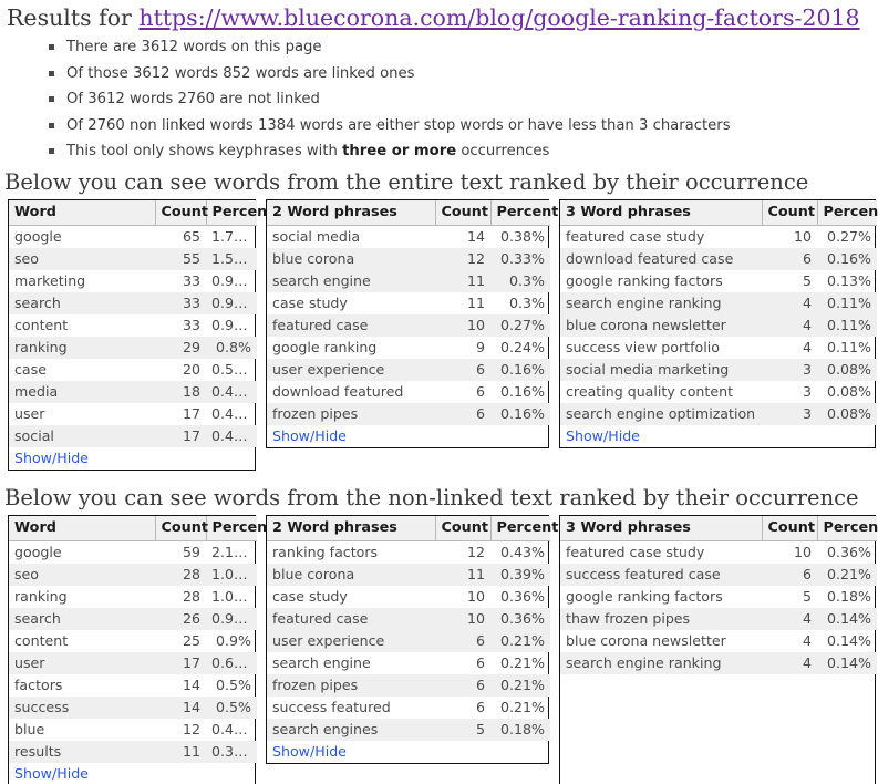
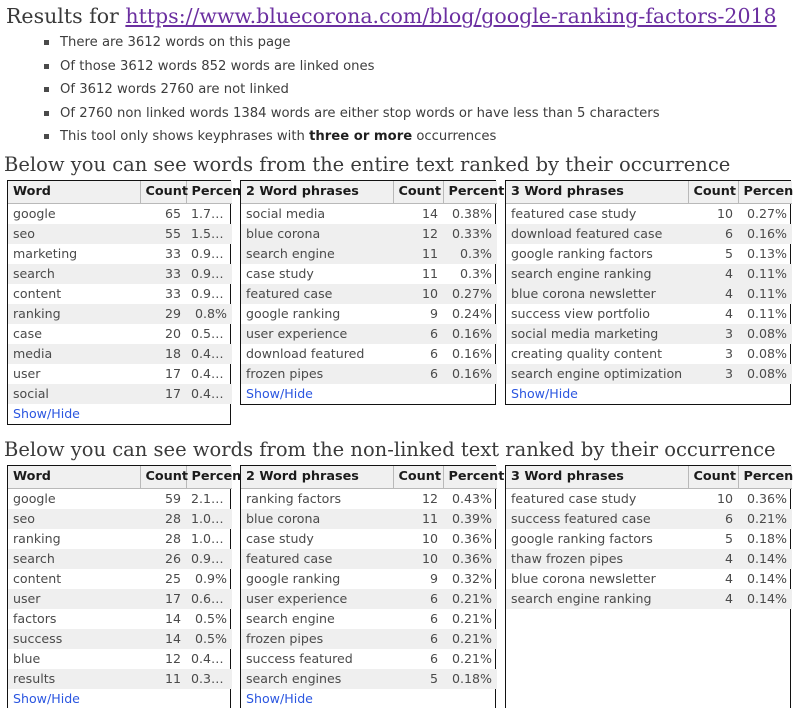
  Results for https://www.bluecorona.com/blog/google-ranking-factors-2018
  There are 3612 words on this page
  Of those 3612 words 852 words are linked ones
  Of 3612 words 2760 are not linked
- Of 2760 non linked words 1384 words are either stop words or have less than 3 characters
+ Of 2760 non linked words 1384 words are either stop words or have less than 5 characters
  This tool only shows keyphrases with three or more occurrences
  Below you can see words from the entire text ranked by their occurrence
  Word	Count	Percen
  google	65	1.79%
  seo	55	1.52%
  marketing	33	0.91%
  search	33	0.91%
  content	33	0.91%
  ranking	29	0.8%
  case	20	0.55%
  media	18	0.49%
  user	17	0.47%
  social	17	0.47%
  Show/Hide
  2 Word phrases	Count	Percent
  social media	14	0.38%
  blue corona	12	0.33%
  search engine	11	0.3%
  case study	11	0.3%
  featured case	10	0.27%
  google ranking	9	0.24%
  user experience	6	0.16%
  download featured	6	0.16%
  frozen pipes	6	0.16%
  Show/Hide
  3 Word phrases	Count	Percen
  featured case study	10	0.27%
  download featured case	6	0.16%
  google ranking factors	5	0.13%
  search engine ranking	4	0.11%
  blue corona newsletter	4	0.11%
  success view portfolio	4	0.11%
  social media marketing	3	0.08%
  creating quality content	3	0.08%
  search engine optimization	3	0.08%
  Show/Hide
  Below you can see words from the non-linked text ranked by their occurrence
  Word	Count	Percen
  google	59	2.13%
  seo	28	1.01%
  ranking	28	1.01%
  search	26	0.94%
  content	25	0.9%
  user	17	0.61%
  factors	14	0.5%
  success	14	0.5%
  blue	12	0.43%
  results	11	0.39%
  Show/Hide
  2 Word phrases	Count	Percent
  ranking factors	12	0.43%
  blue corona	11	0.39%
  case study	10	0.36%
  featured case	10	0.36%
+ google ranking	9	0.32%
  user experience	6	0.21%
  search engine	6	0.21%
  frozen pipes	6	0.21%
  success featured	6	0.21%
  search engines	5	0.18%
  Show/Hide
  3 Word phrases	Count	Percen
  featured case study	10	0.36%
  success featured case	6	0.21%
  google ranking factors	5	0.18%
  thaw frozen pipes	4	0.14%
  blue corona newsletter	4	0.14%
  search engine ranking	4	0.14%
